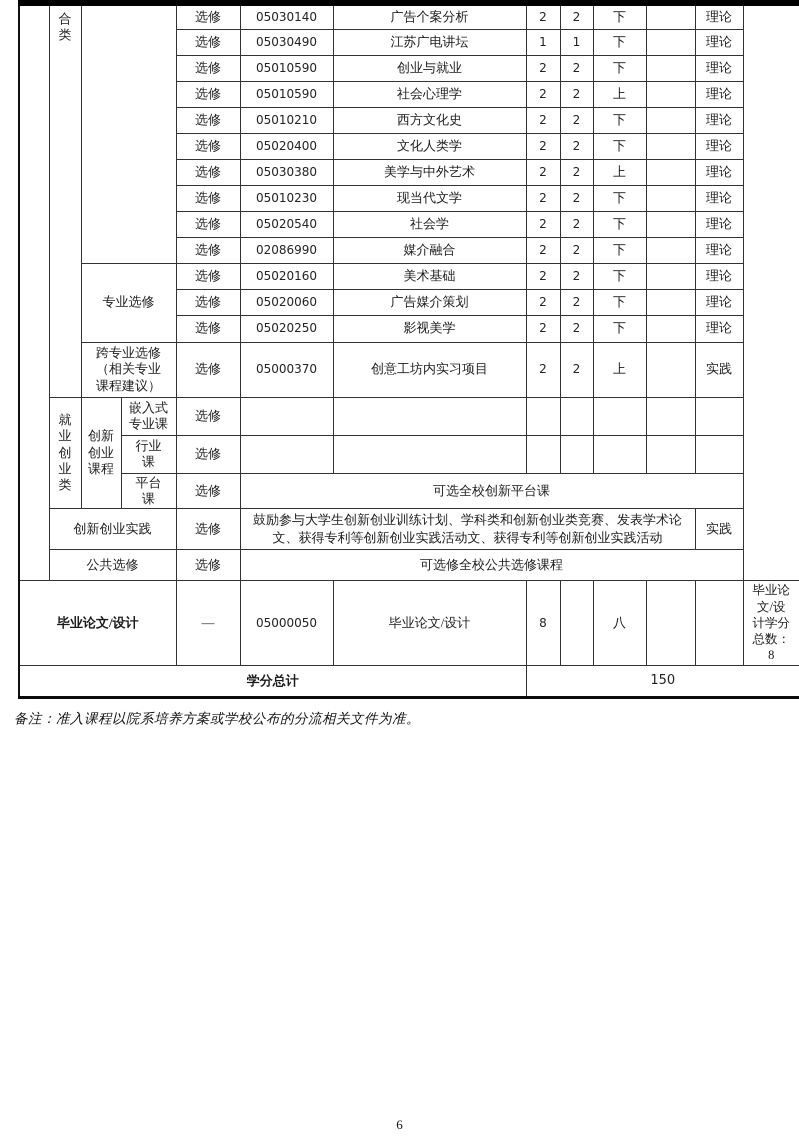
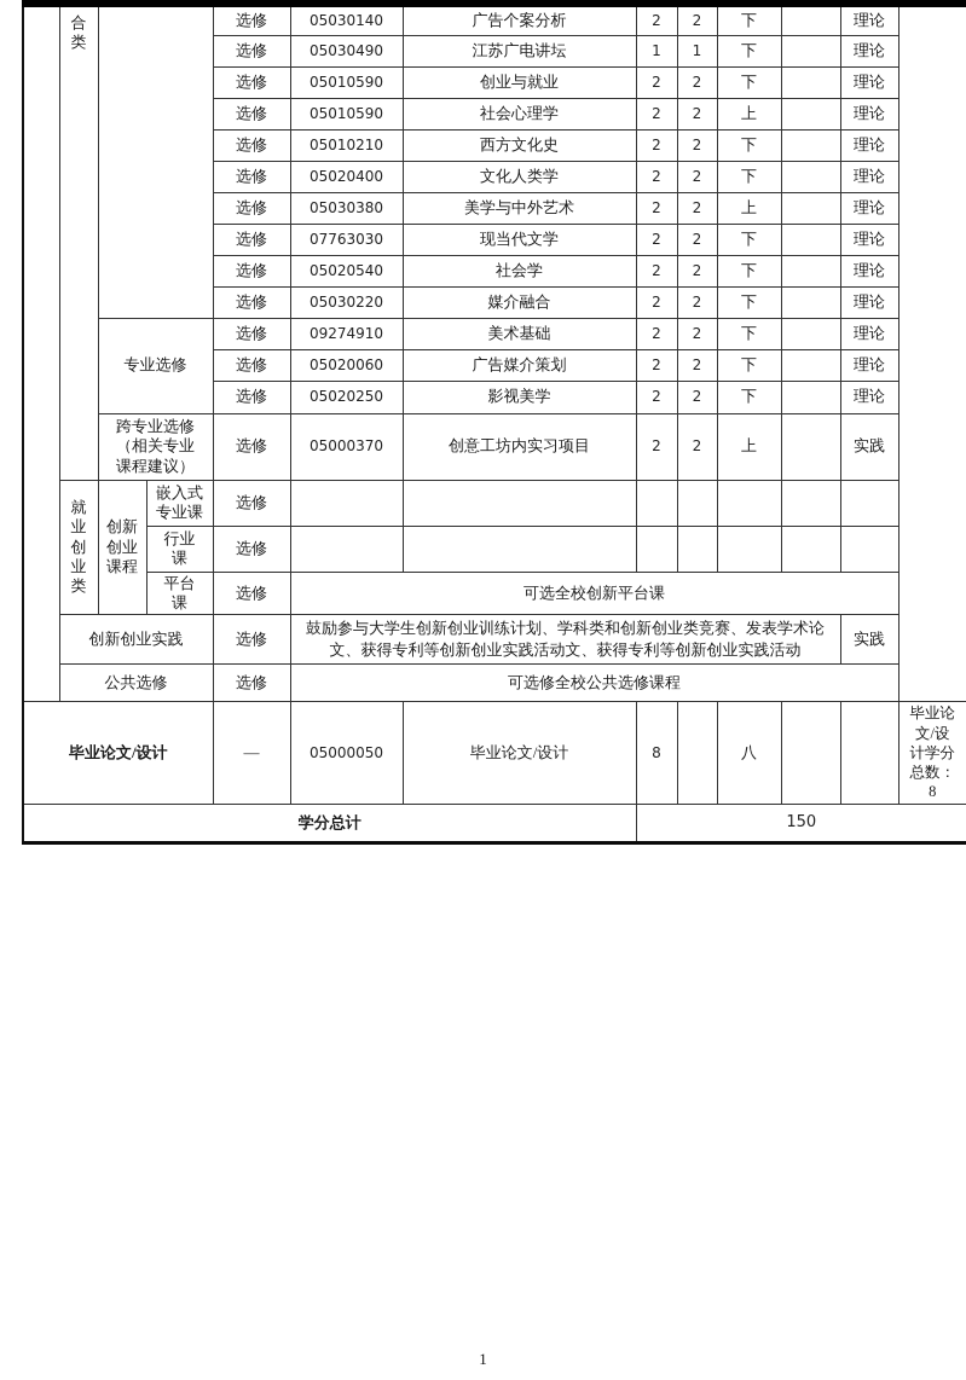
  	合 类		选修	05030140	广告个案分析	2	2	下		理论
  选修	05030490	江苏广电讲坛	1	1	下		理论
  选修	05010590	创业与就业	2	2	下		理论
  选修	05010590	社会心理学	2	2	上		理论
  选修	05010210	西方文化史	2	2	下		理论
  选修	05020400	文化人类学	2	2	下		理论
  选修	05030380	美学与中外艺术	2	2	上		理论
- 选修	05010230	现当代文学	2	2	下		理论
+ 选修	07763030	现当代文学	2	2	下		理论
  选修	05020540	社会学	2	2	下		理论
- 选修	02086990	媒介融合	2	2	下		理论
+ 选修	05030220	媒介融合	2	2	下		理论
- 专业选修	选修	05020160	美术基础	2	2	下		理论
+ 专业选修	选修	09274910	美术基础	2	2	下		理论
  选修	05020060	广告媒介策划	2	2	下		理论
  选修	05020250	影视美学	2	2	下		理论
  跨专业选修 （相关专业 课程建议）	选修	05000370	创意工坊内实习项目	2	2	上		实践
  就 业 创 业 类	创新 创业 课程	嵌入式 专业课	选修
  行业 课	选修
  平台 课	选修	可选全校创新平台课
  创新创业实践	选修	鼓励参与大学生创新创业训练计划、学科类和创新创业类竞赛、发表学术论文、获得专利等创新创业实践活动文、获得专利等创新创业实践活动	实践
  公共选修	选修	可选修全校公共选修课程
  毕业论文/设计	—	05000050	毕业论文/设计	8		八			毕业论 文/设 计学分 总数： 8
  学分总计	150
- 备注：准入课程以院系培养方案或学校公布的分流相关文件为准。
- 6
+ 1
